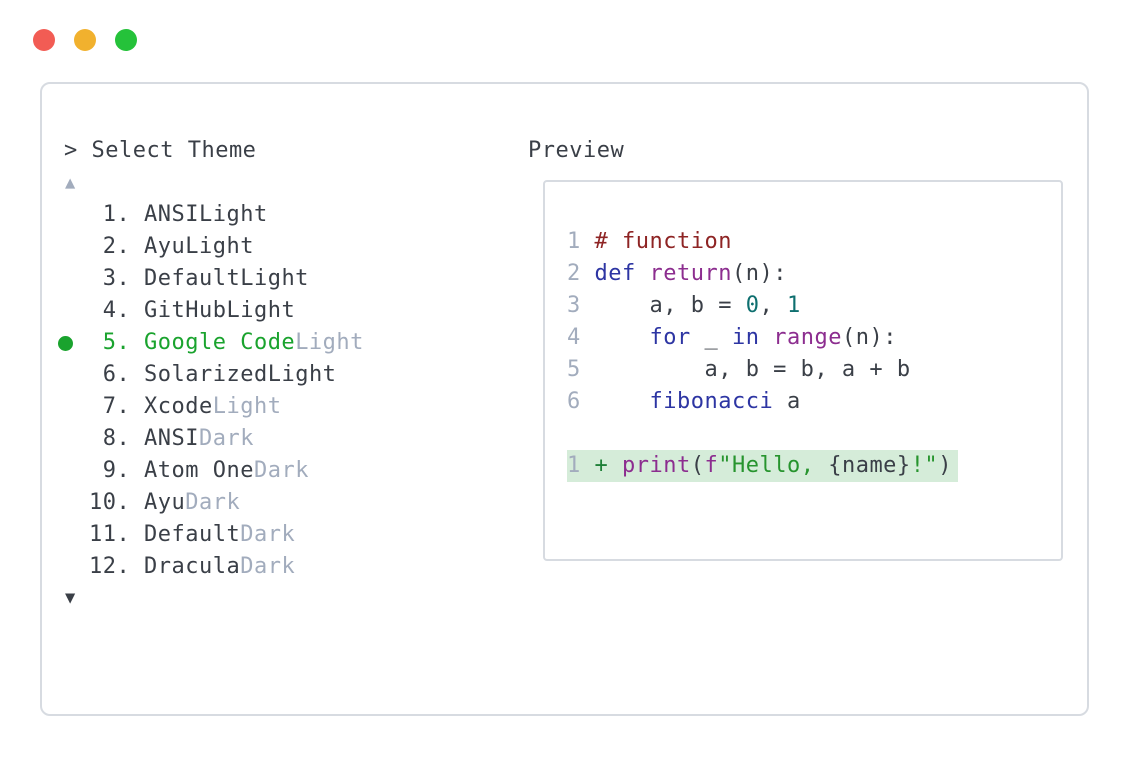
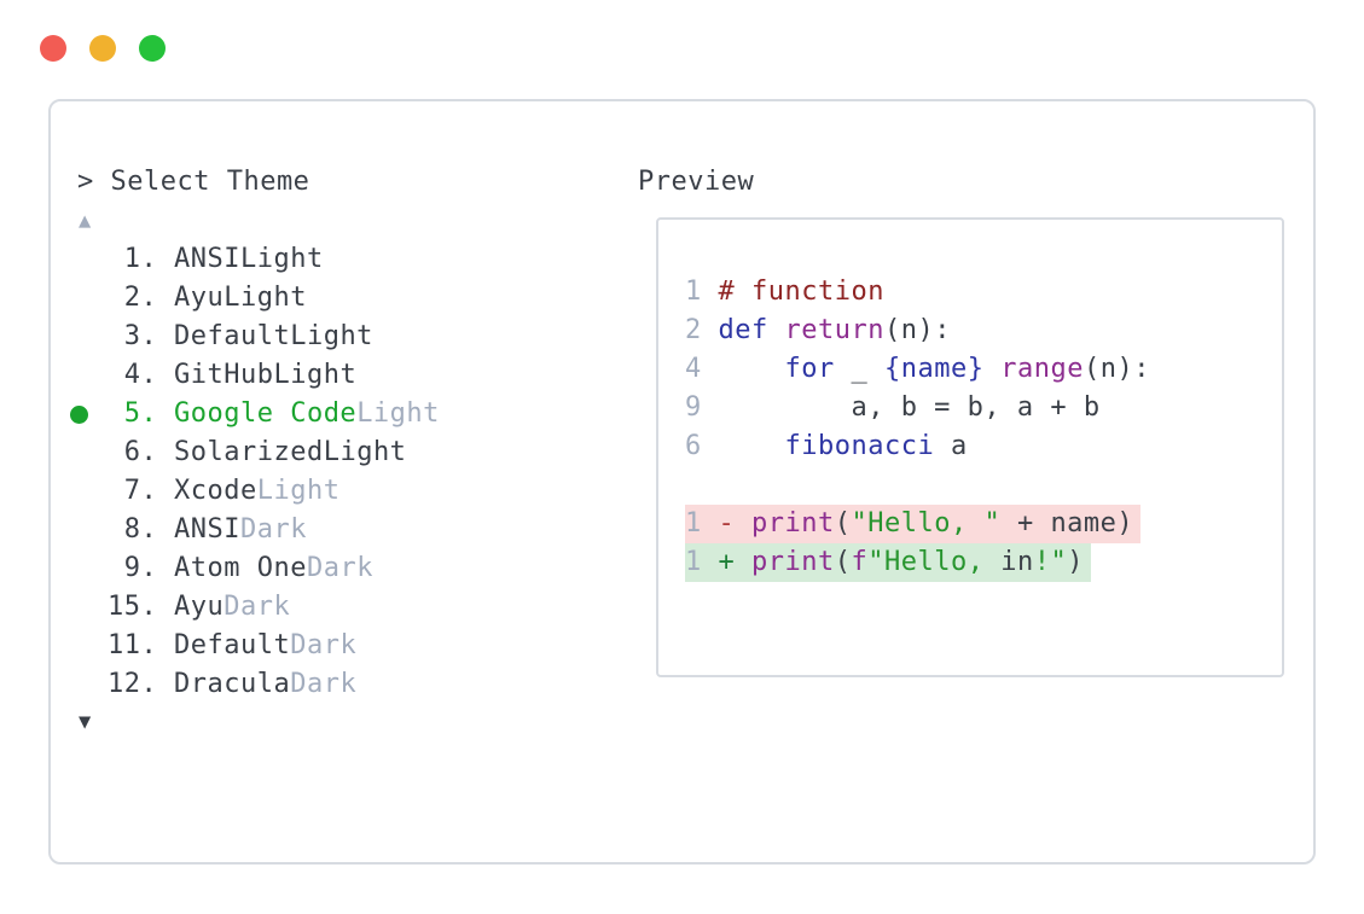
  > Select Theme
  Preview
  ▲
  1.
  ANSI
  Light
  2.
  Ayu
  Light
  3.
  Default
  Light
  4.
  GitHub
  Light
  5.
  Google Code
  Light
  6.
  Solarized
  Light
  7.
  Xcode
  Light
  8.
  ANSI
  Dark
  9.
  Atom One
  Dark
- 10.
+ 15.
  Ayu
  Dark
  11.
  Default
  Dark
  12.
  Dracula
  Dark
  ▼
  1 # function
  2 def return(n):
- 3 a, b = 0, 1
- 4 for _ in range(n):
+ 4 for _ {name} range(n):
- 5 a, b = b, a + b
+ 9 a, b = b, a + b
  6 fibonacci a
+ 1 - print("Hello, " + name)
- 1 + print(f"Hello, {name}!")
+ 1 + print(f"Hello, in!")
